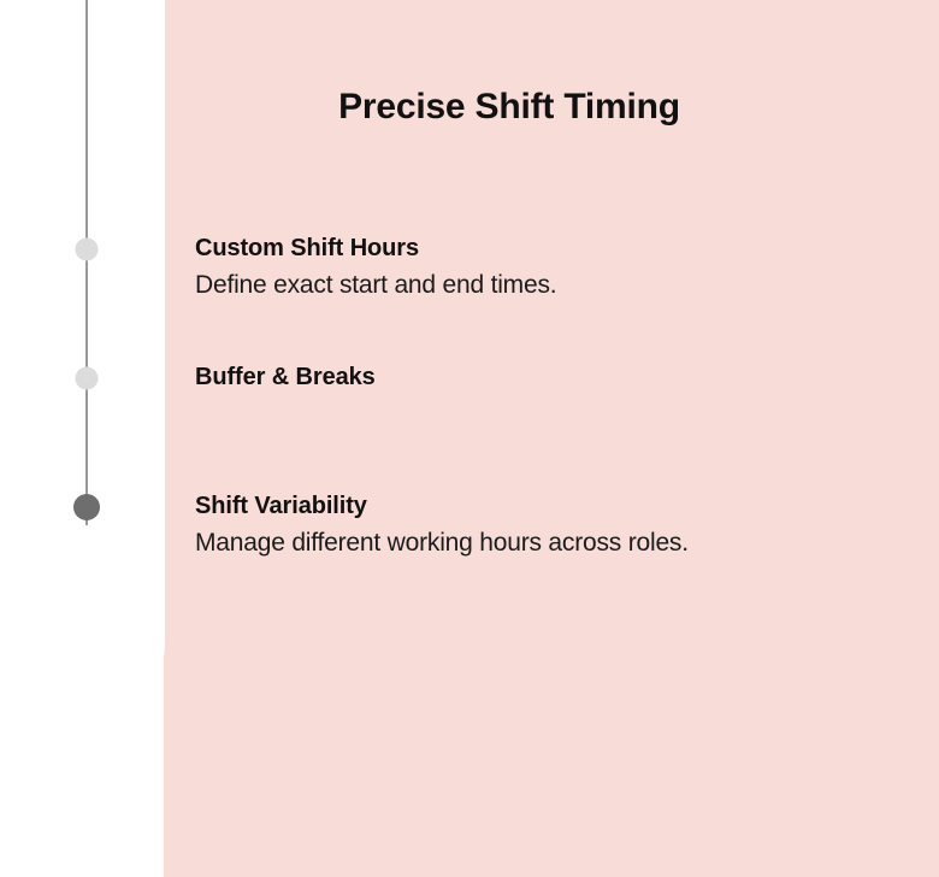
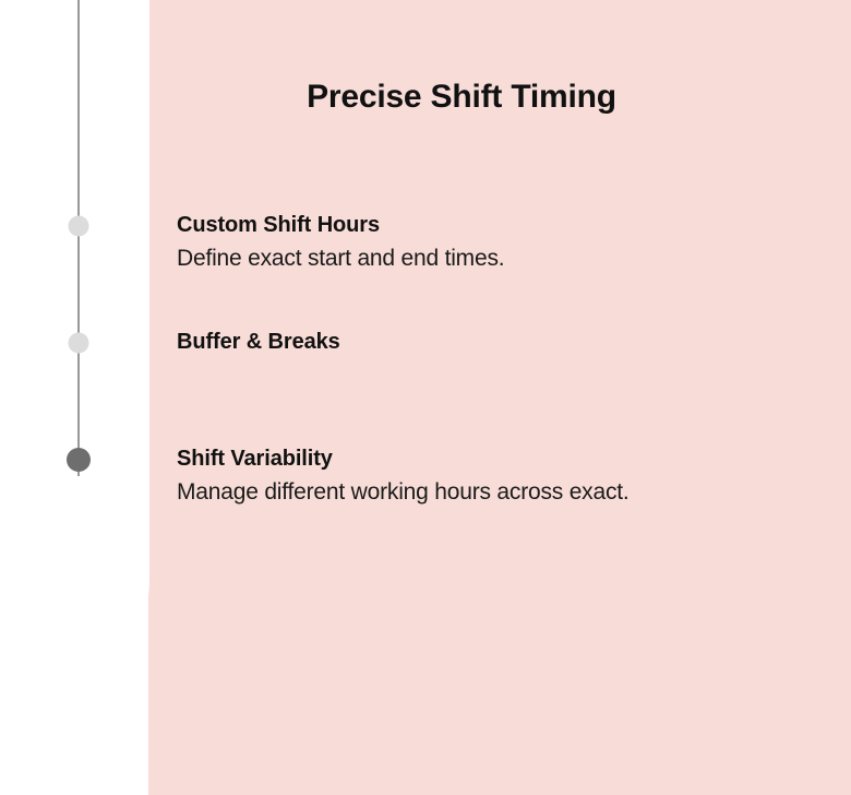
  Precise Shift Timing
  Custom Shift Hours
  Define exact start and end times.
  Buffer & Breaks
  Shift Variability
- Manage different working hours across roles.
+ Manage different working hours across exact.
